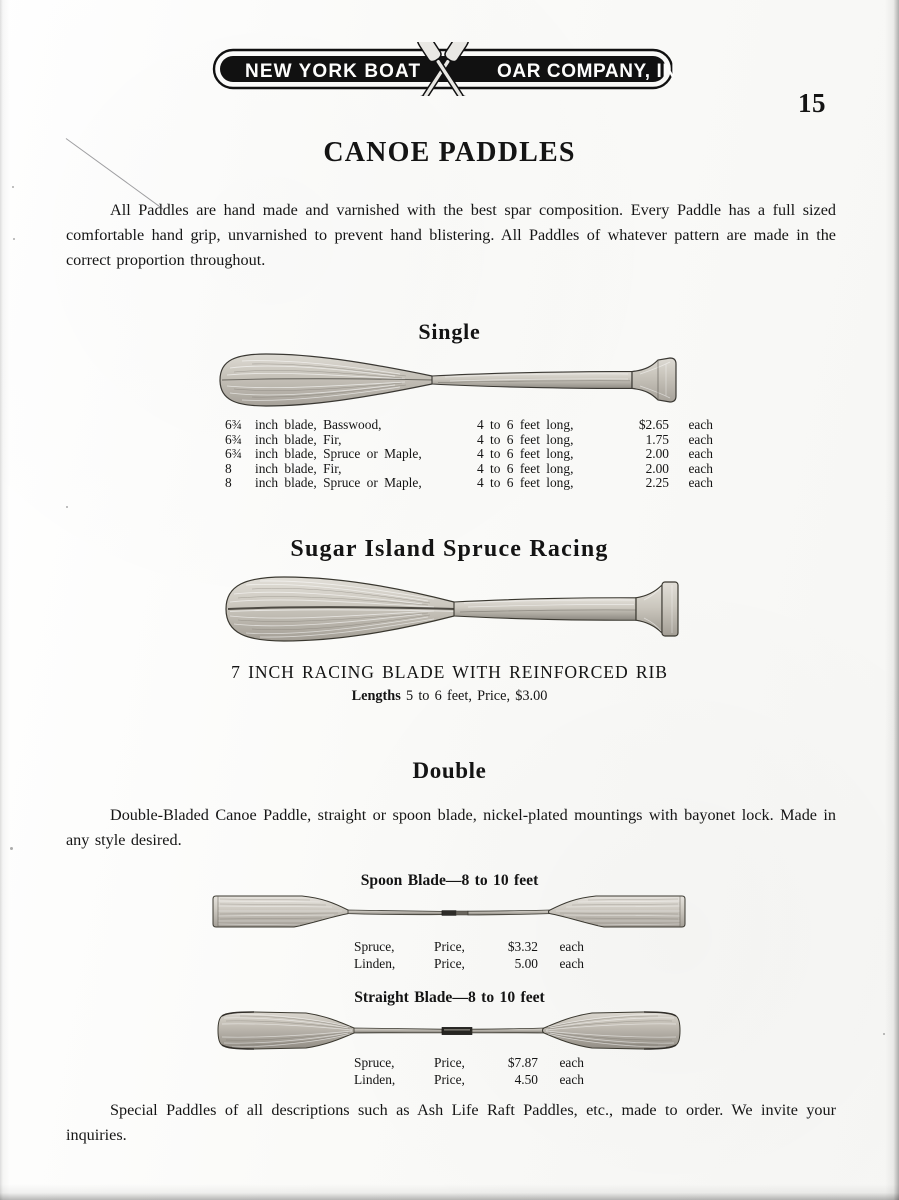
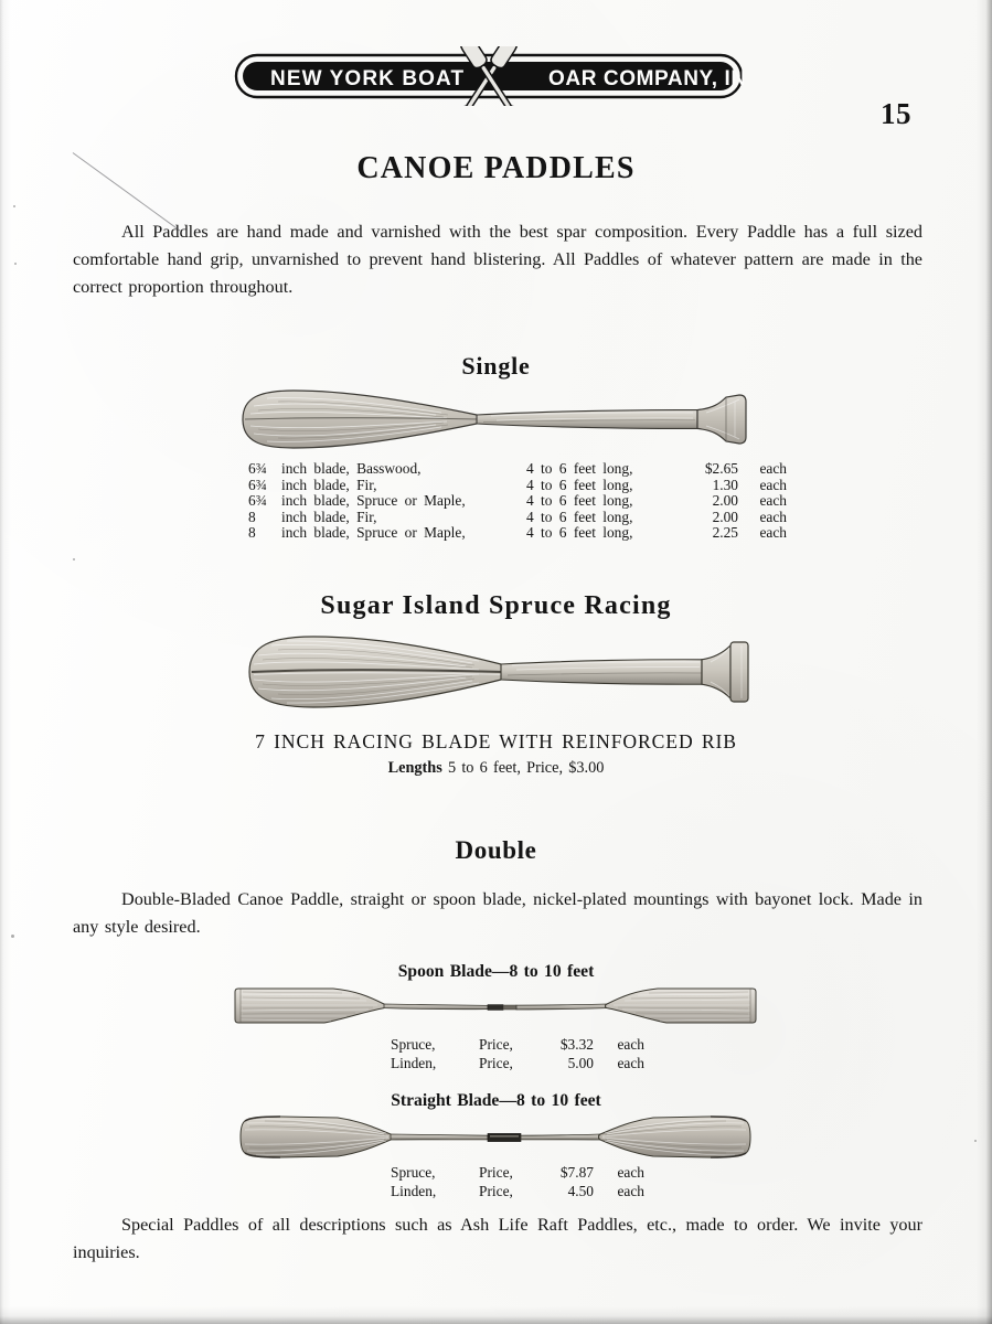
  NEW YORK BOAT
  OAR COMPANY, IN
  15
  CANOE PADDLES
  All Paddles are hand made and varnished with the best spar composition. Every Paddle has a full sized comfortable hand grip, unvarnished to prevent hand blistering. All Paddles of whatever pattern are made in the correct proportion throughout.
  Single
  6¾	inch blade, Basswood,	4 to 6 feet long,	$2.65	each
- 6¾	inch blade, Fir,	4 to 6 feet long,	1.75	each
+ 6¾	inch blade, Fir,	4 to 6 feet long,	1.30	each
  6¾	inch blade, Spruce or Maple,	4 to 6 feet long,	2.00	each
  8	inch blade, Fir,	4 to 6 feet long,	2.00	each
  8	inch blade, Spruce or Maple,	4 to 6 feet long,	2.25	each
  Sugar Island Spruce Racing
  7 INCH RACING BLADE WITH REINFORCED RIB
  Lengths 5 to 6 feet, Price, $3.00
  Double
  Double-Bladed Canoe Paddle, straight or spoon blade, nickel-plated mountings with bayonet lock. Made in any style desired.
  Spoon Blade—8 to 10 feet
  Spruce,	Price,	$3.32	each
  Linden,	Price,	5.00	each
  Straight Blade—8 to 10 feet
  Spruce,	Price,	$7.87	each
  Linden,	Price,	4.50	each
  Special Paddles of all descriptions such as Ash Life Raft Paddles, etc., made to order. We invite your inquiries.
